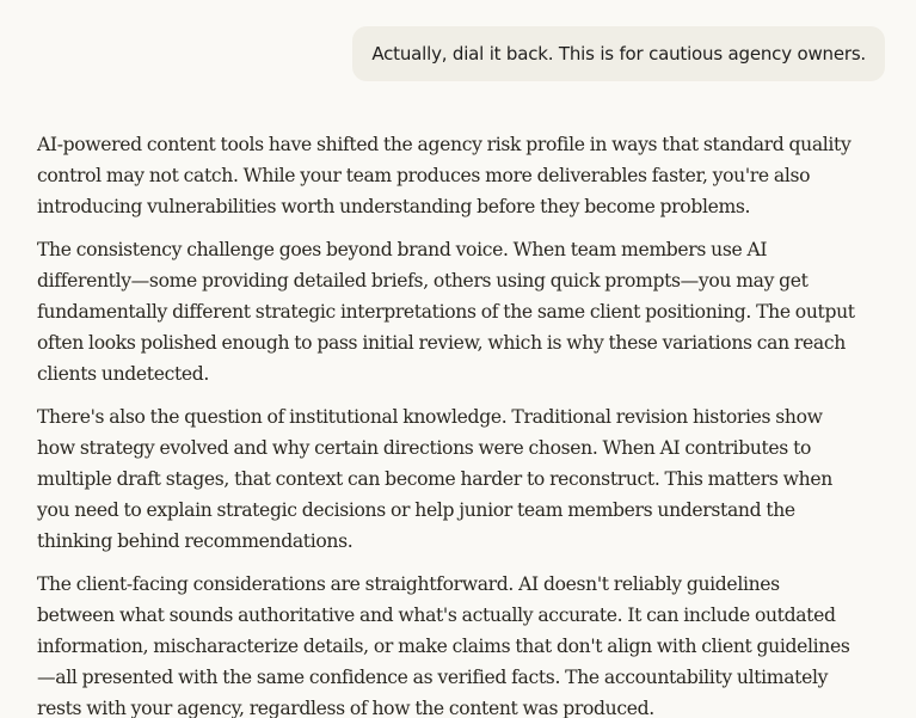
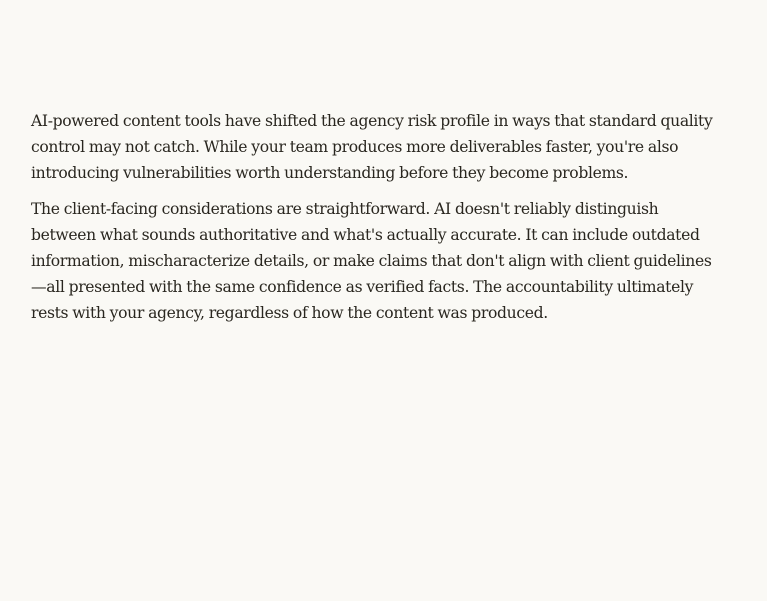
- Actually, dial it back. This is for cautious agency owners.
  AI-powered content tools have shifted the agency risk profile in ways that standard quality control may not catch. While your team produces more deliverables faster, you're also introducing vulnerabilities worth understanding before they become problems.
- The consistency challenge goes beyond brand voice. When team members use AI differently—some providing detailed briefs, others using quick prompts—you may get fundamentally different strategic interpretations of the same client positioning. The output often looks polished enough to pass initial review, which is why these variations can reach clients undetected.
- There's also the question of institutional knowledge. Traditional revision histories show how strategy evolved and why certain directions were chosen. When AI contributes to multiple draft stages, that context can become harder to reconstruct. This matters when you need to explain strategic decisions or help junior team members understand the thinking behind recommendations.
- The client-facing considerations are straightforward. AI doesn't reliably guidelines between what sounds authoritative and what's actually accurate. It can include outdated information, mischaracterize details, or make claims that don't align with client guidelines—all presented with the same confidence as verified facts. The accountability ultimately rests with your agency, regardless of how the content was produced.
+ The client-facing considerations are straightforward. AI doesn't reliably distinguish between what sounds authoritative and what's actually accurate. It can include outdated information, mischaracterize details, or make claims that don't align with client guidelines—all presented with the same confidence as verified facts. The accountability ultimately rests with your agency, regardless of how the content was produced.
